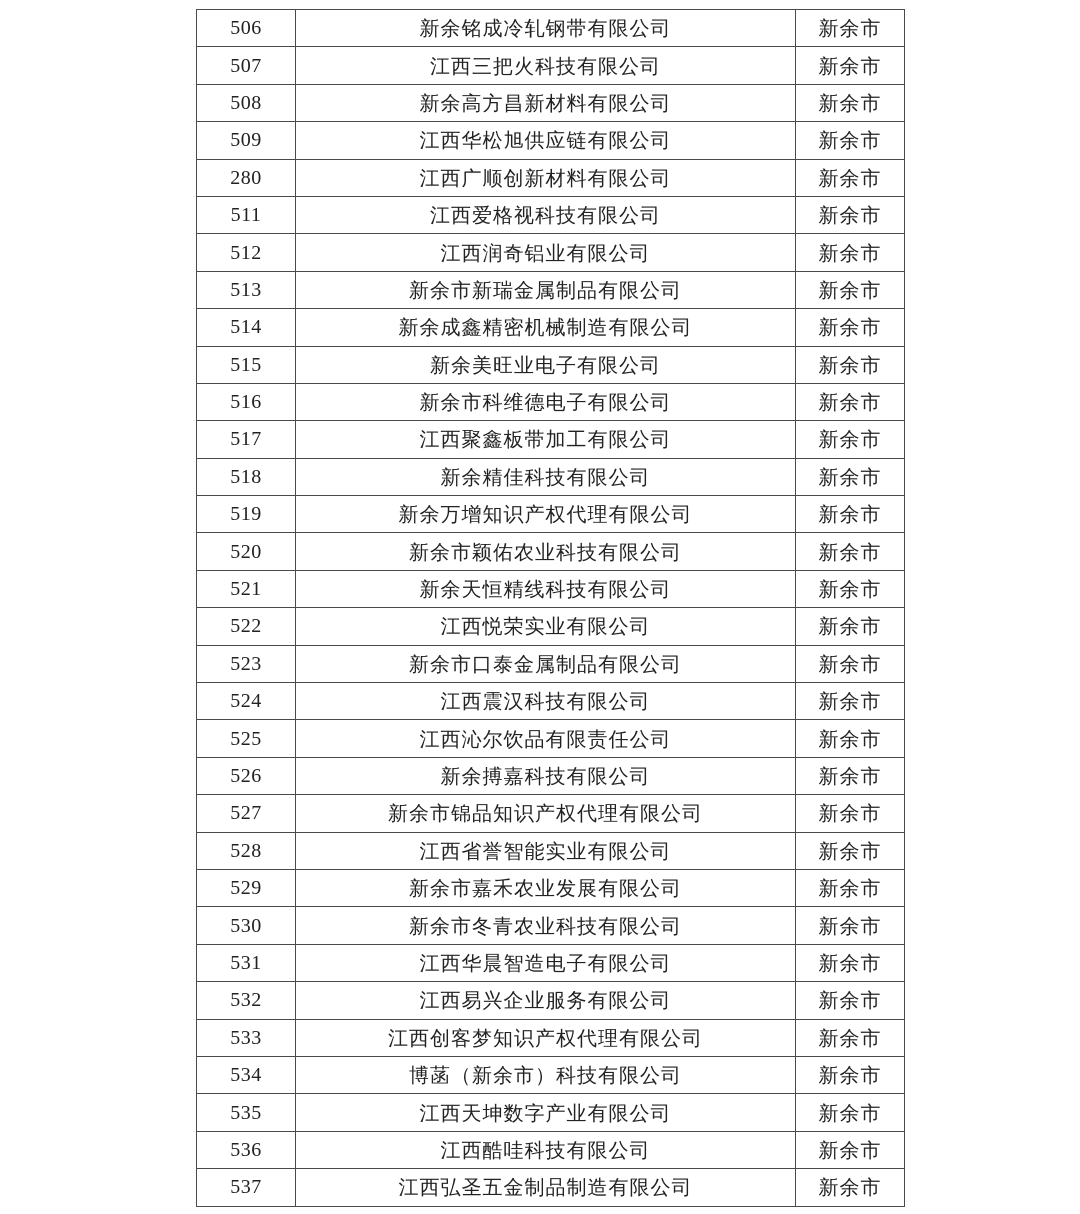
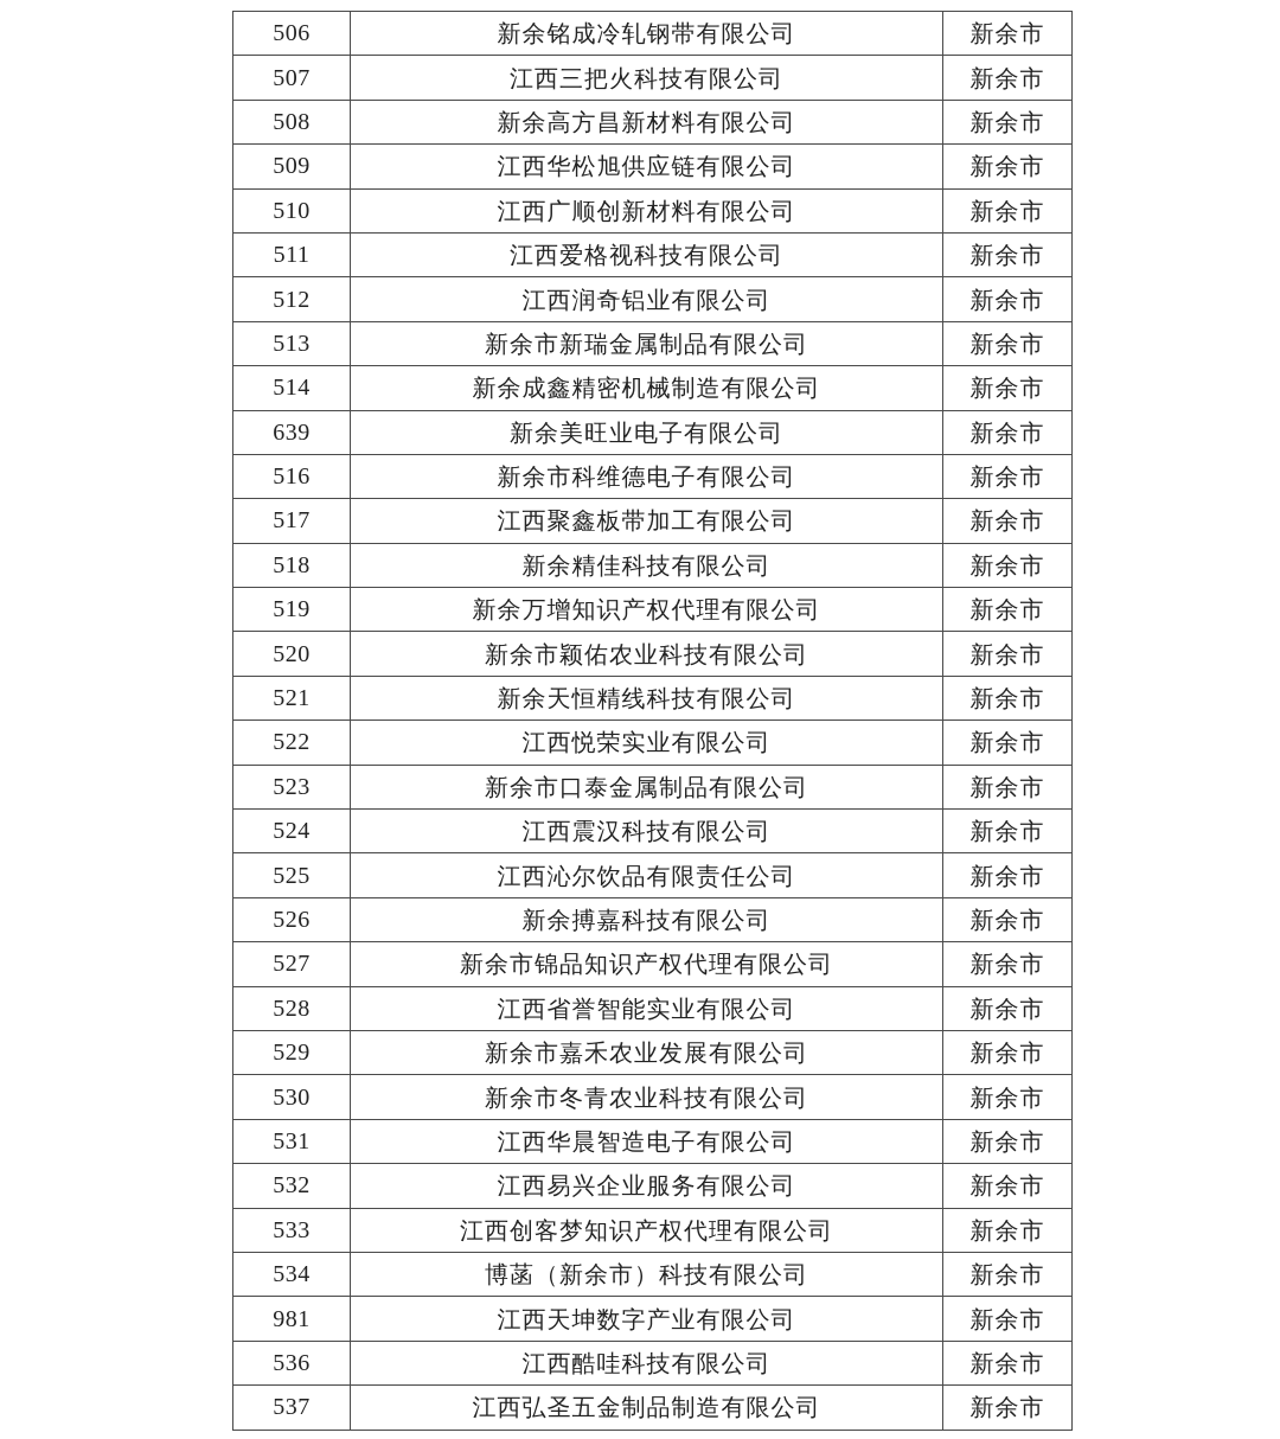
  506	新余铭成冷轧钢带有限公司	新余市
  507	江西三把火科技有限公司	新余市
  508	新余高方昌新材料有限公司	新余市
  509	江西华松旭供应链有限公司	新余市
- 280	江西广顺创新材料有限公司	新余市
+ 510	江西广顺创新材料有限公司	新余市
  511	江西爱格视科技有限公司	新余市
  512	江西润奇铝业有限公司	新余市
  513	新余市新瑞金属制品有限公司	新余市
  514	新余成鑫精密机械制造有限公司	新余市
- 515	新余美旺业电子有限公司	新余市
+ 639	新余美旺业电子有限公司	新余市
  516	新余市科维德电子有限公司	新余市
  517	江西聚鑫板带加工有限公司	新余市
  518	新余精佳科技有限公司	新余市
  519	新余万增知识产权代理有限公司	新余市
  520	新余市颖佑农业科技有限公司	新余市
  521	新余天恒精线科技有限公司	新余市
  522	江西悦荣实业有限公司	新余市
  523	新余市口泰金属制品有限公司	新余市
  524	江西震汉科技有限公司	新余市
  525	江西沁尔饮品有限责任公司	新余市
  526	新余搏嘉科技有限公司	新余市
  527	新余市锦品知识产权代理有限公司	新余市
  528	江西省誉智能实业有限公司	新余市
  529	新余市嘉禾农业发展有限公司	新余市
  530	新余市冬青农业科技有限公司	新余市
  531	江西华晨智造电子有限公司	新余市
  532	江西易兴企业服务有限公司	新余市
  533	江西创客梦知识产权代理有限公司	新余市
  534	博菡（新余市）科技有限公司	新余市
- 535	江西天坤数字产业有限公司	新余市
+ 981	江西天坤数字产业有限公司	新余市
  536	江西酷哇科技有限公司	新余市
  537	江西弘圣五金制品制造有限公司	新余市
